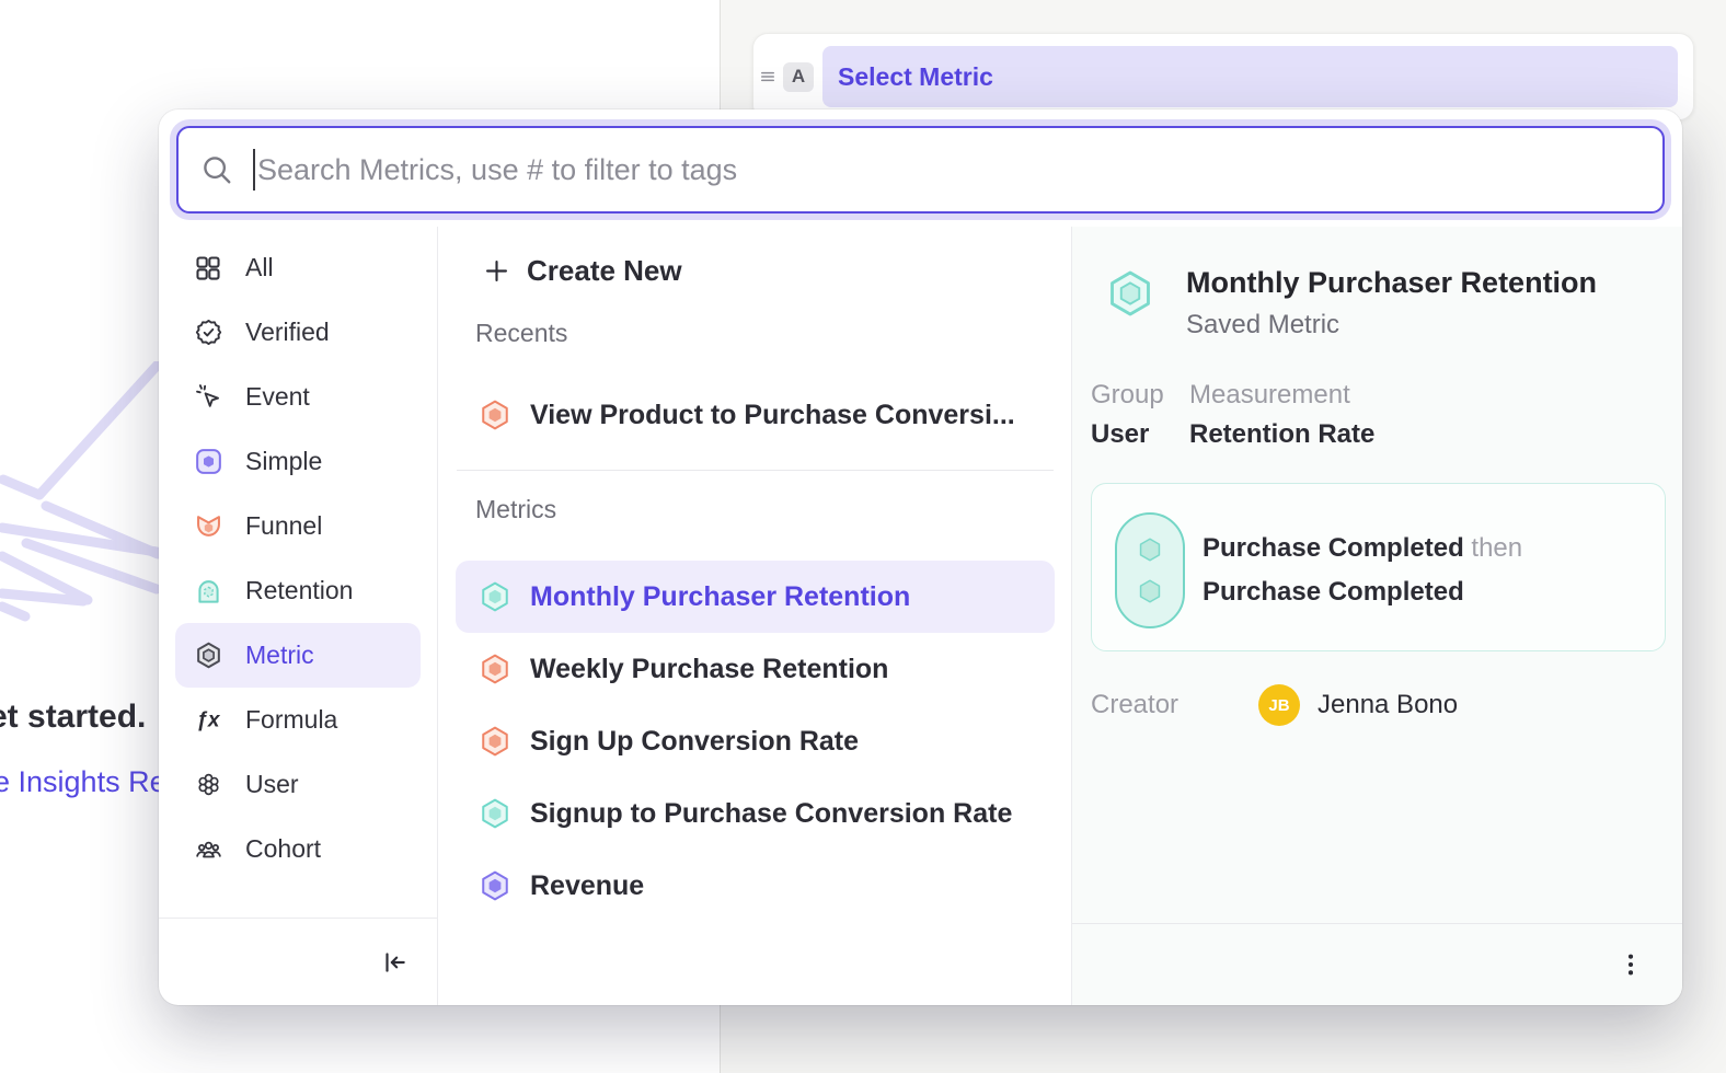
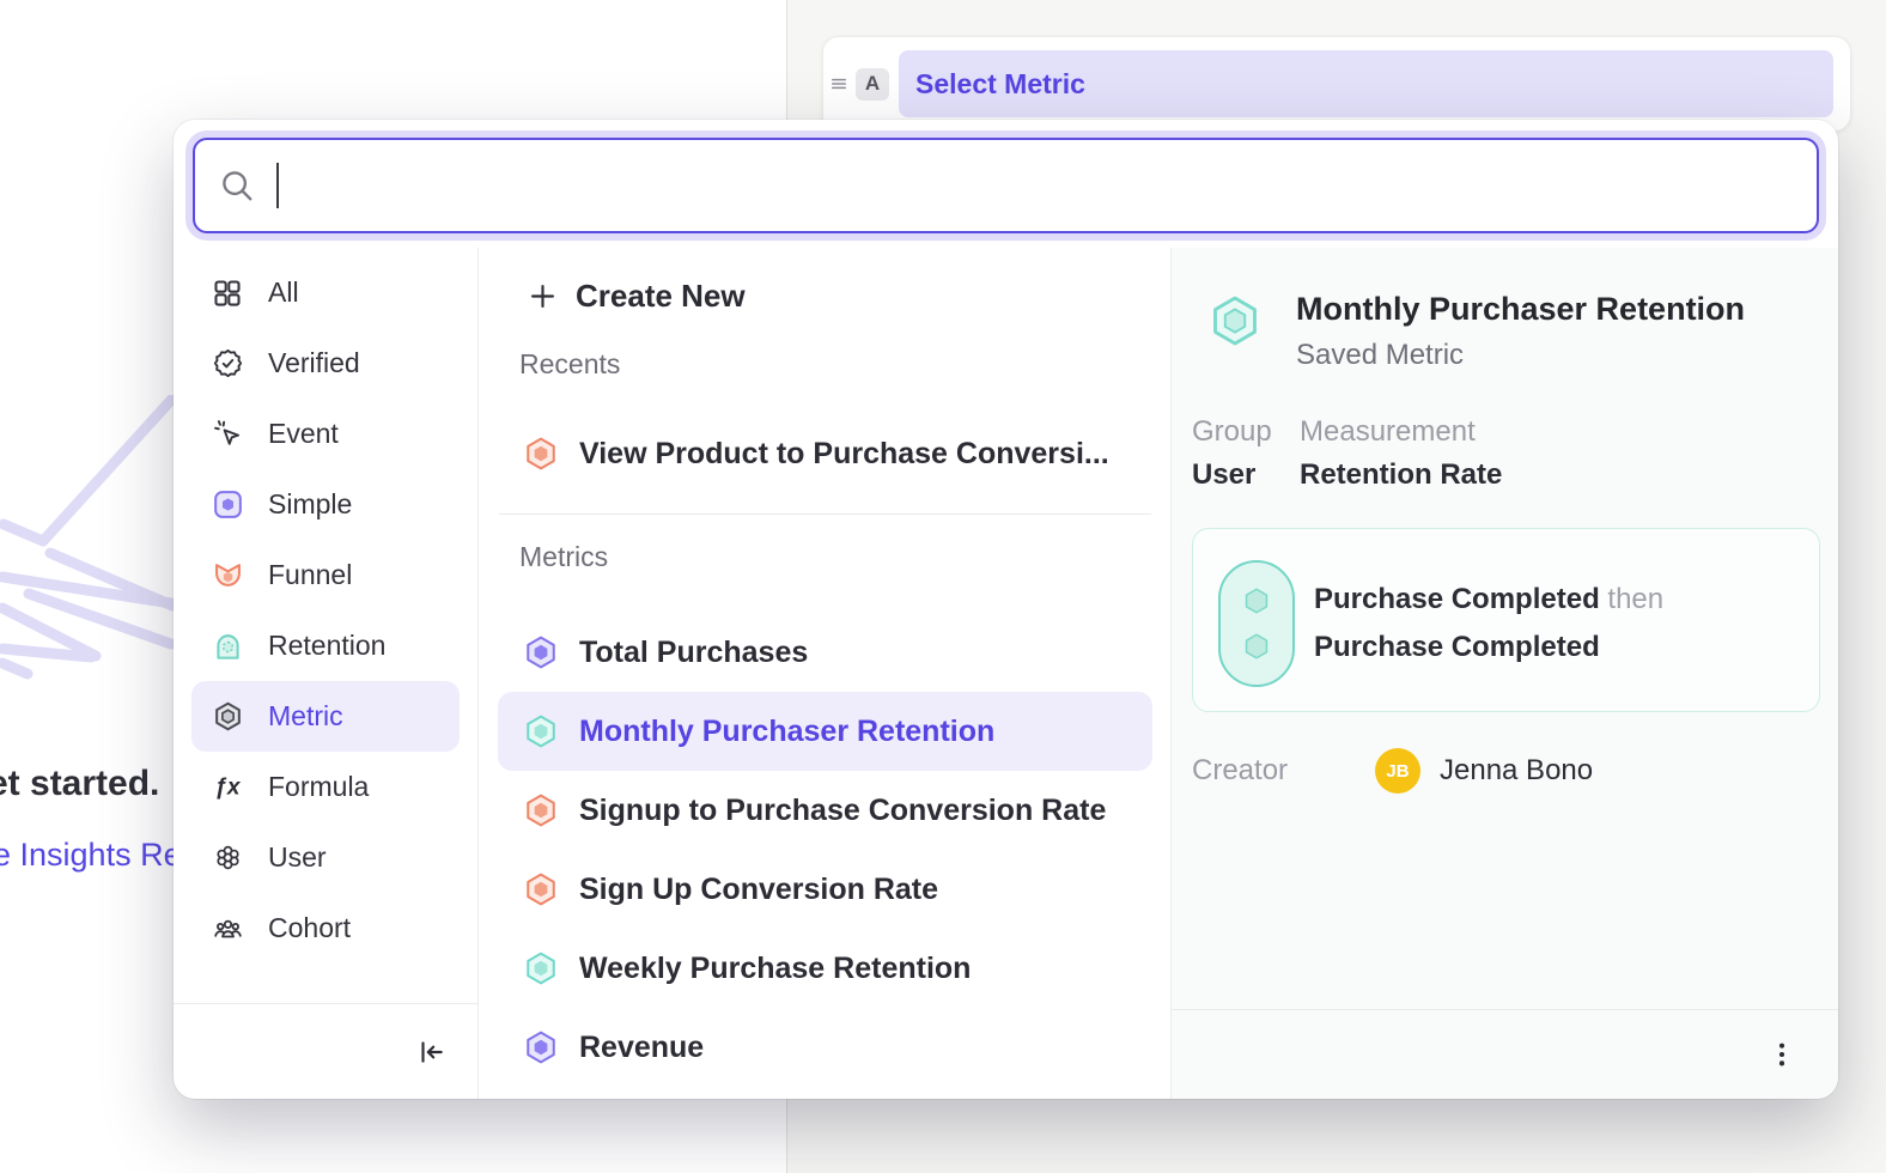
  t started.
  e Insights R
  A
  Select Metric
- Search Metrics, use # to filter to tags
  All
  Verified
  Event
  Simple
  Funnel
  Retention
  Metric
  ƒx
  Formula
  User
  Cohort
  Create New
  Recents
  View Product to Purchase Conversi...
  Metrics
+ Total Purchases
  Monthly Purchaser Retention
- Weekly Purchase Retention
+ Signup to Purchase Conversion Rate
  Sign Up Conversion Rate
- Signup to Purchase Conversion Rate
+ Weekly Purchase Retention
  Revenue
  Monthly Purchaser Retention
  Saved Metric
  Group
  User
  Measurement
  Retention Rate
  Purchase Completed then
  Purchase Completed
  Creator
  JB
  Jenna Bono
